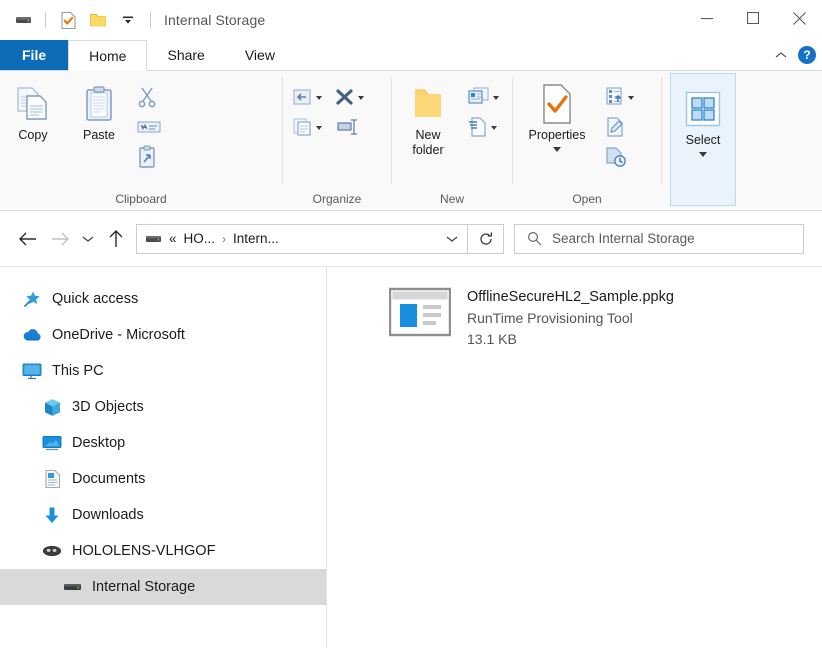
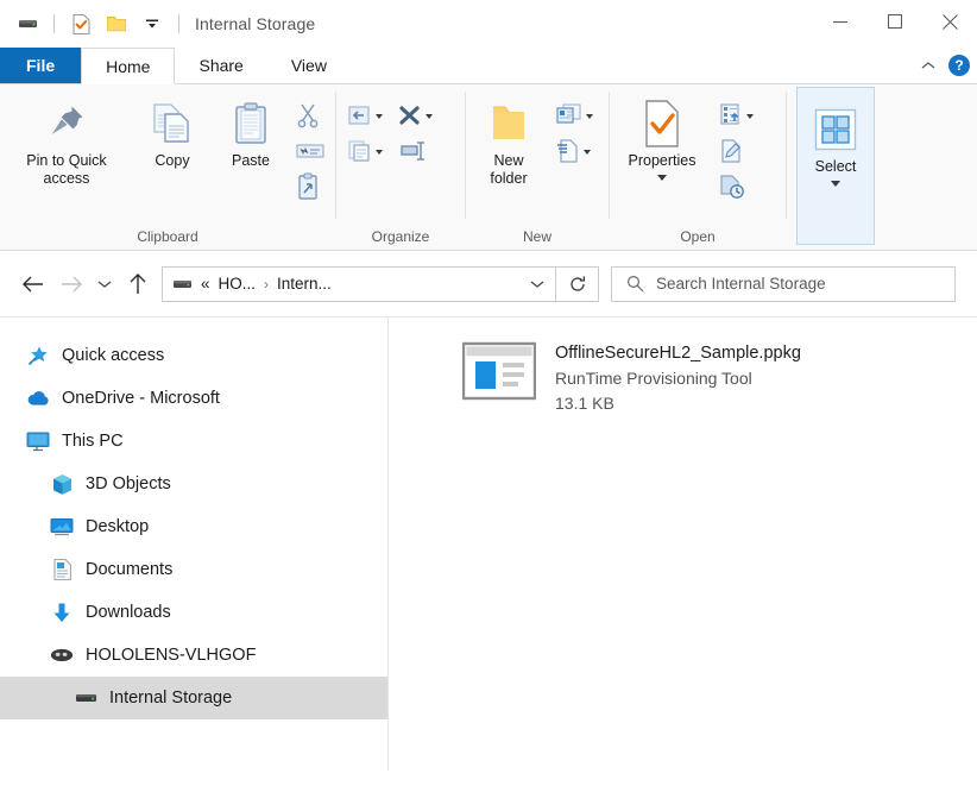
  Internal Storage
  File
  Home
  Share
  View
  ?
+ Pin to Quick
+ access
  Copy
  Paste
  Clipboard
  Organize
  New
  folder
  New
  Properties
  Open
  Select
  «
  HO...
  ›
  Intern...
  Search Internal Storage
  Quick access
  OneDrive - Microsoft
  This PC
  3D Objects
  Desktop
  Documents
  Downloads
  HOLOLENS-VLHGOF
  Internal Storage
  OfflineSecureHL2_Sample.ppkg
  RunTime Provisioning Tool
  13.1 KB
